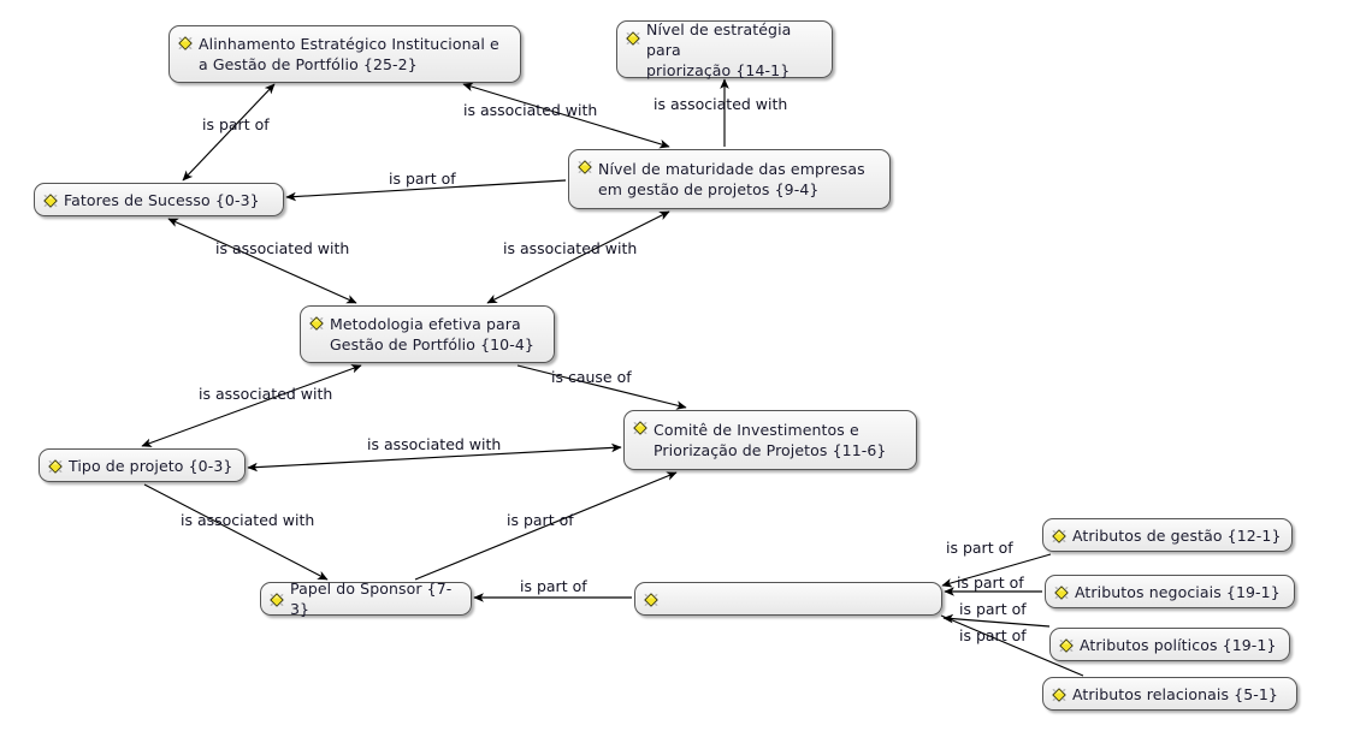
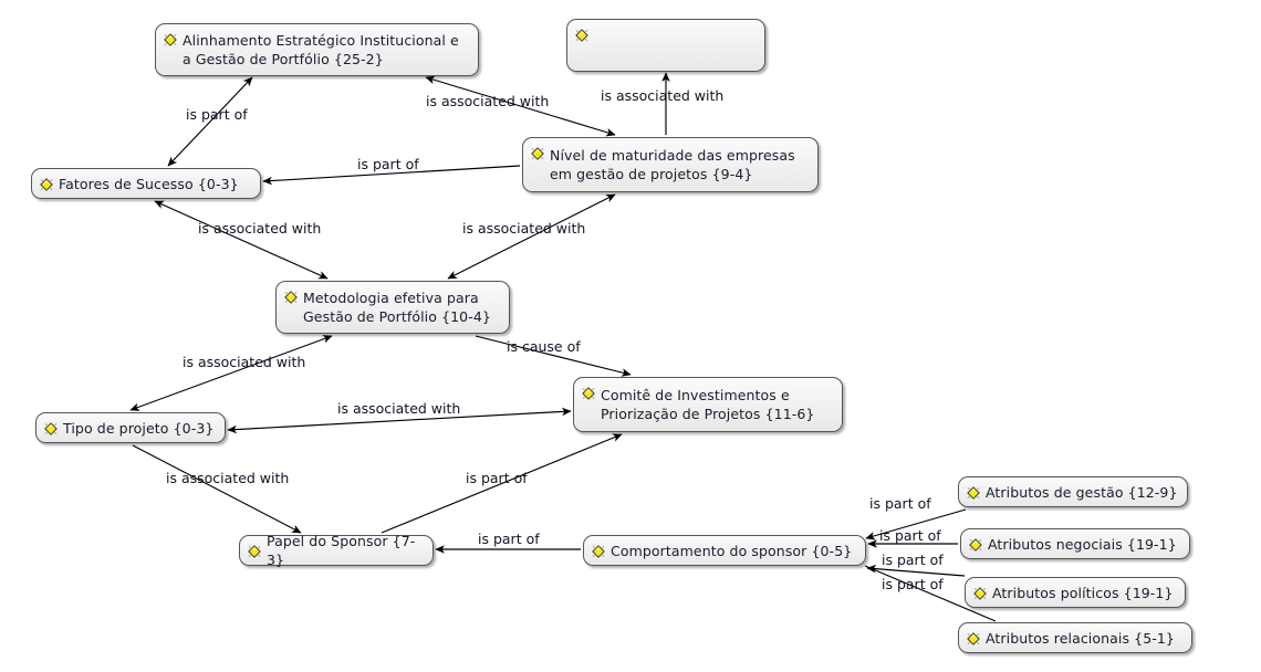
  is part of
  is associated with
  is associated with
  is part of
  is associated with
  is associated with
  is associated with
  is cause of
  is associated with
  is associated with
  is part of
  is part of
  is part of
  is part of
  is part of
  is part of
  Alinhamento Estratégico Institucional e
  a Gestão de Portfólio {25-2}
- Nível de estratégia para
- priorização {14-1}
  Nível de maturidade das empresas
  em gestão de projetos {9-4}
  Fatores de Sucesso {0-3}
  Metodologia efetiva para
  Gestão de Portfólio {10-4}
  Comitê de Investimentos e
  Priorização de Projetos {11-6}
  Tipo de projeto {0-3}
  Papel do Sponsor {7-3}
+ Comportamento do sponsor {0-5}
- Atributos de gestão {12-1}
+ Atributos de gestão {12-9}
  Atributos negociais {19-1}
  Atributos políticos {19-1}
  Atributos relacionais {5-1}
